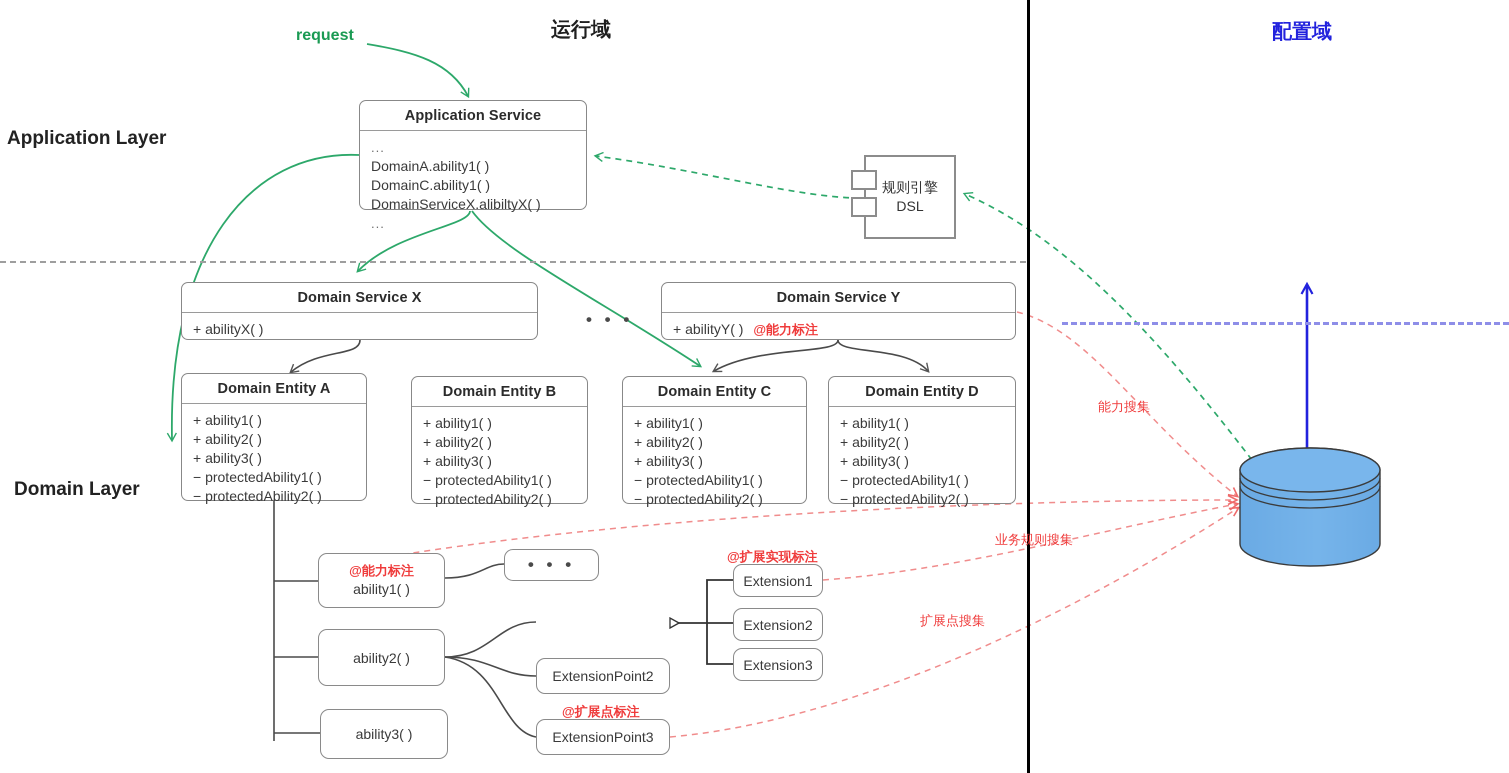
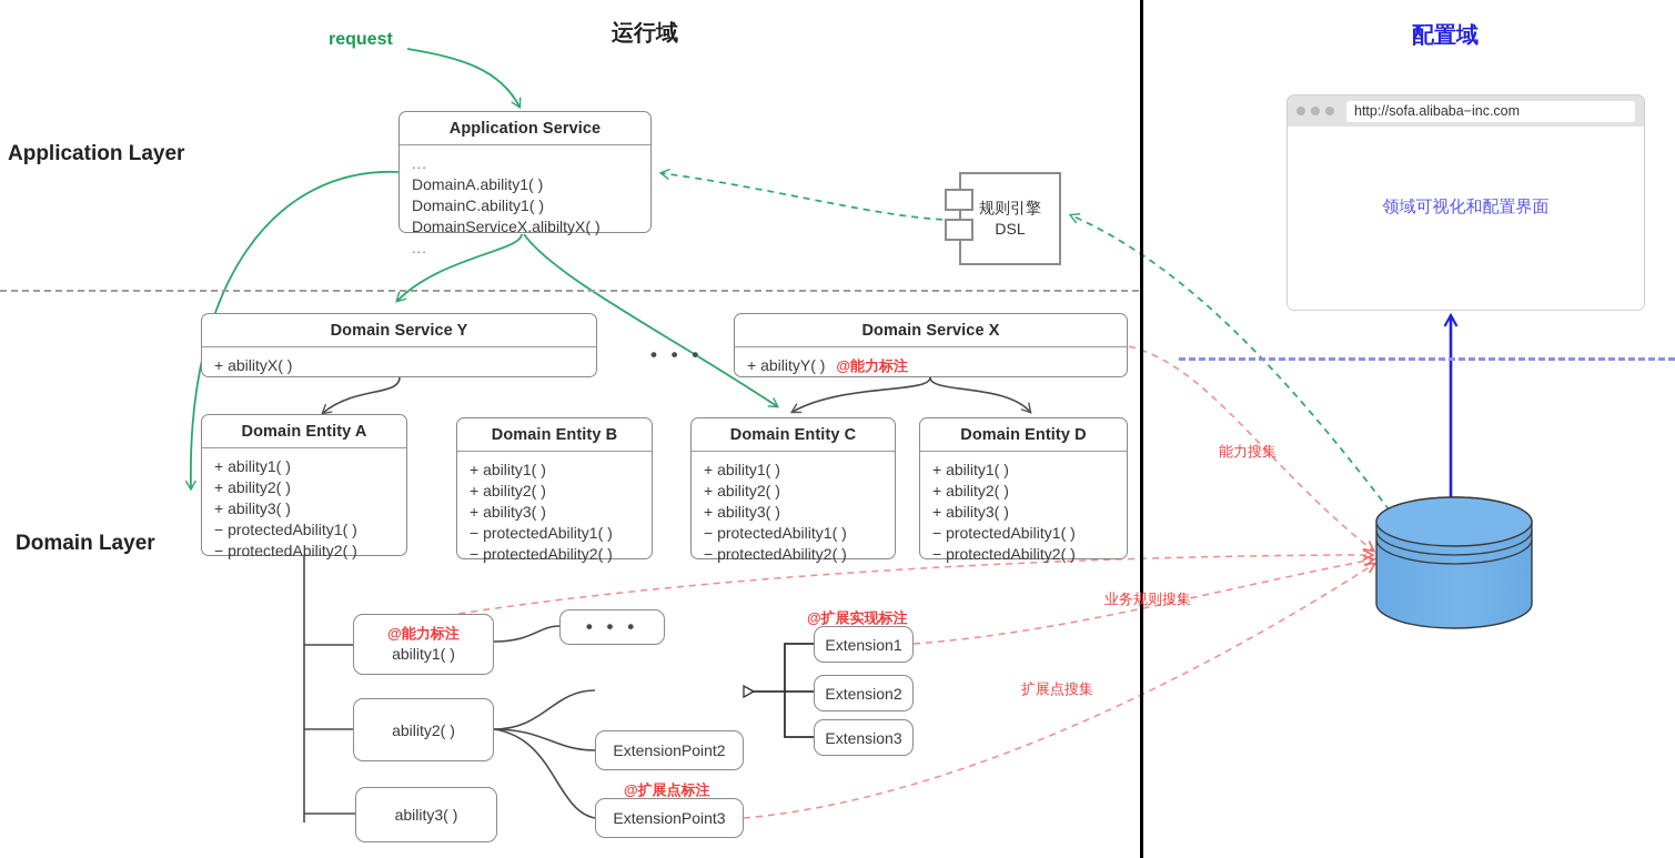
  运行域
  配置域
  Application Layer
  Domain Layer
  request
  Application Service
  ...
  DomainA.ability1( )
  DomainC.ability1( )
  DomainServiceX.alibiltyX( )
  ...
  规则引擎
  DSL
- Domain Service X
+ Domain Service Y
  + abilityX( )
  • • •
- Domain Service Y
+ Domain Service X
  + abilityY( ) @能力标注
  Domain Entity A
  + ability1( )
  + ability2( )
  + ability3( )
  − protectedAbility1( )
  − protectedAbility2( )
  Domain Entity B
  + ability1( )
  + ability2( )
  + ability3( )
  − protectedAbility1( )
  − protectedAbility2( )
  Domain Entity C
  + ability1( )
  + ability2( )
  + ability3( )
  − protectedAbility1( )
  − protectedAbility2( )
  Domain Entity D
  + ability1( )
  + ability2( )
  + ability3( )
  − protectedAbility1( )
  − protectedAbility2( )
  @能力标注
  ability1( )
  • • •
  ability2( )
  ability3( )
  ExtensionPoint2
  @扩展点标注
  ExtensionPoint3
  @扩展实现标注
  Extension1
  Extension2
  Extension3
  能力搜集
  业务规则搜集
  扩展点搜集
+ http://sofa.alibaba−inc.com
+ 领域可视化和配置界面
